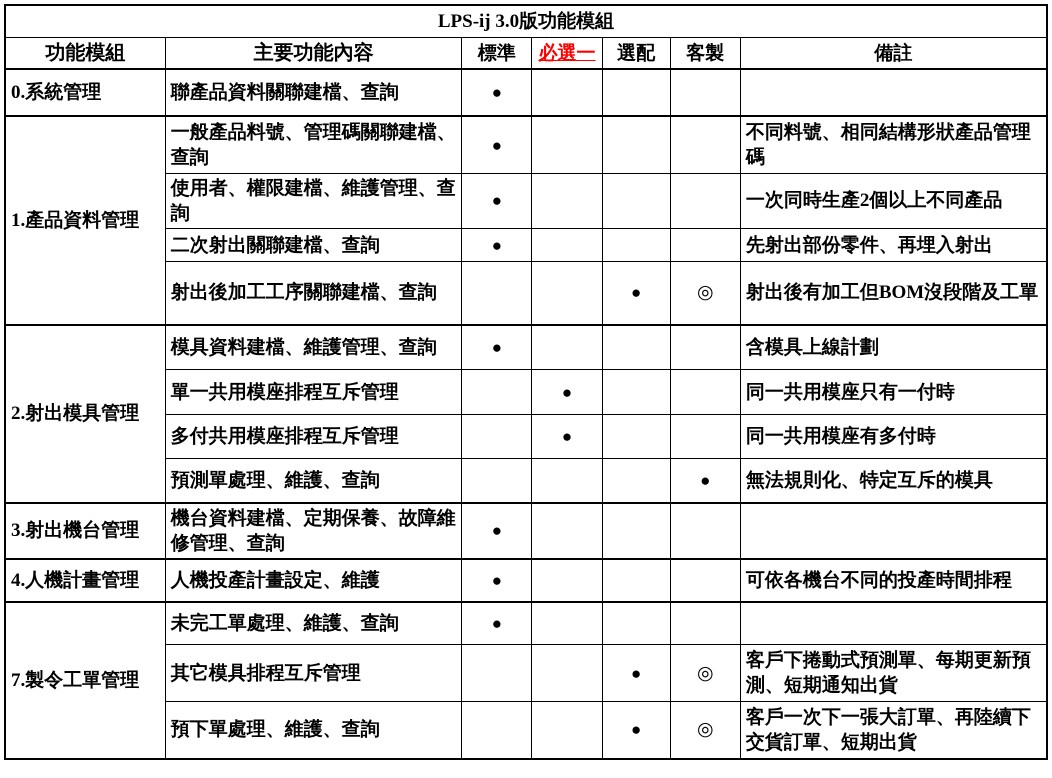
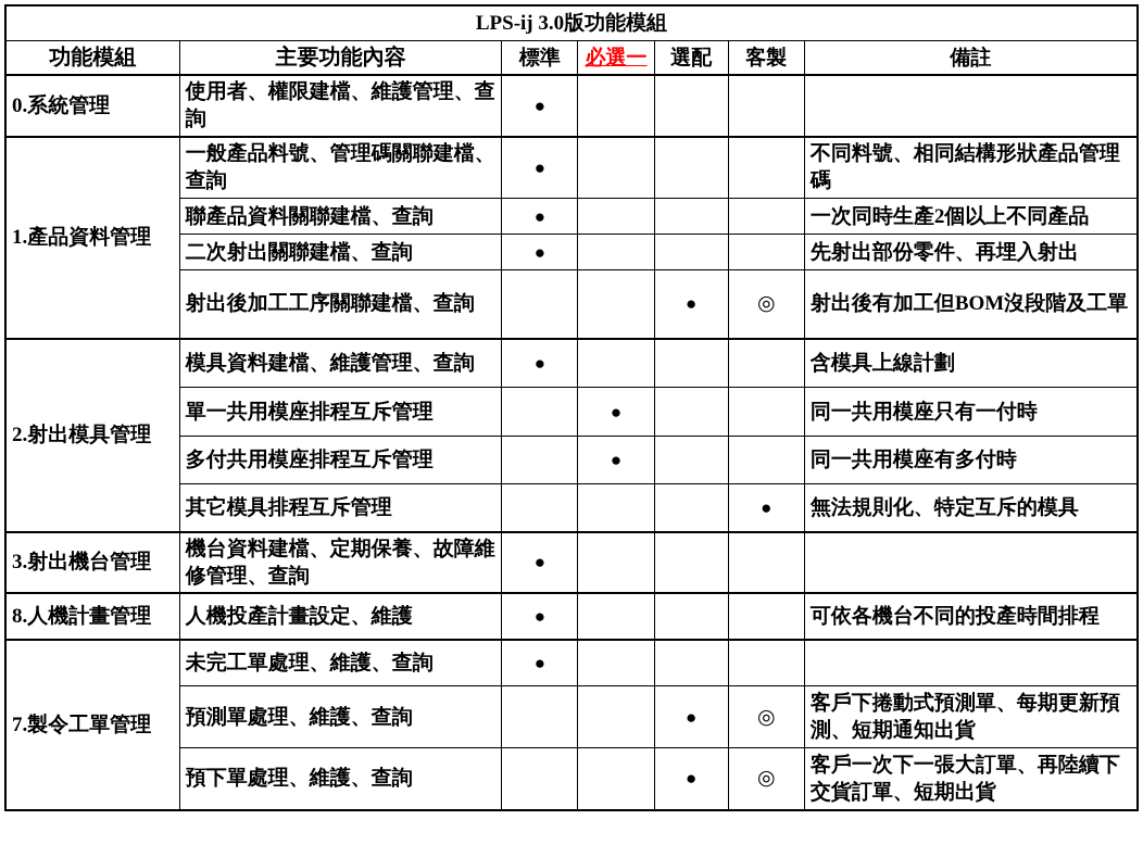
  LPS-ij 3.0版功能模組
  功能模組	主要功能內容	標準	必選一	選配	客製	備註
- 0.系統管理	聯產品資料關聯建檔、查詢	●
+ 0.系統管理	使用者、權限建檔、維護管理、查詢	●
  1.產品資料管理	一般產品料號、管理碼關聯建檔、查詢	●				不同料號、相同結構形狀產品管理碼
- 使用者、權限建檔、維護管理、查詢	●				一次同時生產2個以上不同產品
+ 聯產品資料關聯建檔、查詢	●				一次同時生產2個以上不同產品
  二次射出關聯建檔、查詢	●				先射出部份零件、再埋入射出
  射出後加工工序關聯建檔、查詢			●	◎	射出後有加工但BOM沒段階及工單
  2.射出模具管理	模具資料建檔、維護管理、查詢	●				含模具上線計劃
  單一共用模座排程互斥管理		●			同一共用模座只有一付時
  多付共用模座排程互斥管理		●			同一共用模座有多付時
- 預測單處理、維護、查詢				●	無法規則化、特定互斥的模具
+ 其它模具排程互斥管理				●	無法規則化、特定互斥的模具
  3.射出機台管理	機台資料建檔、定期保養、故障維修管理、查詢	●
- 4.人機計畫管理	人機投產計畫設定、維護	●				可依各機台不同的投產時間排程
+ 8.人機計畫管理	人機投產計畫設定、維護	●				可依各機台不同的投產時間排程
  7.製令工單管理	未完工單處理、維護、查詢	●
- 其它模具排程互斥管理			●	◎	客戶下捲動式預測單、每期更新預測、短期通知出貨
+ 預測單處理、維護、查詢			●	◎	客戶下捲動式預測單、每期更新預測、短期通知出貨
  預下單處理、維護、查詢			●	◎	客戶一次下一張大訂單、再陸續下交貨訂單、短期出貨
